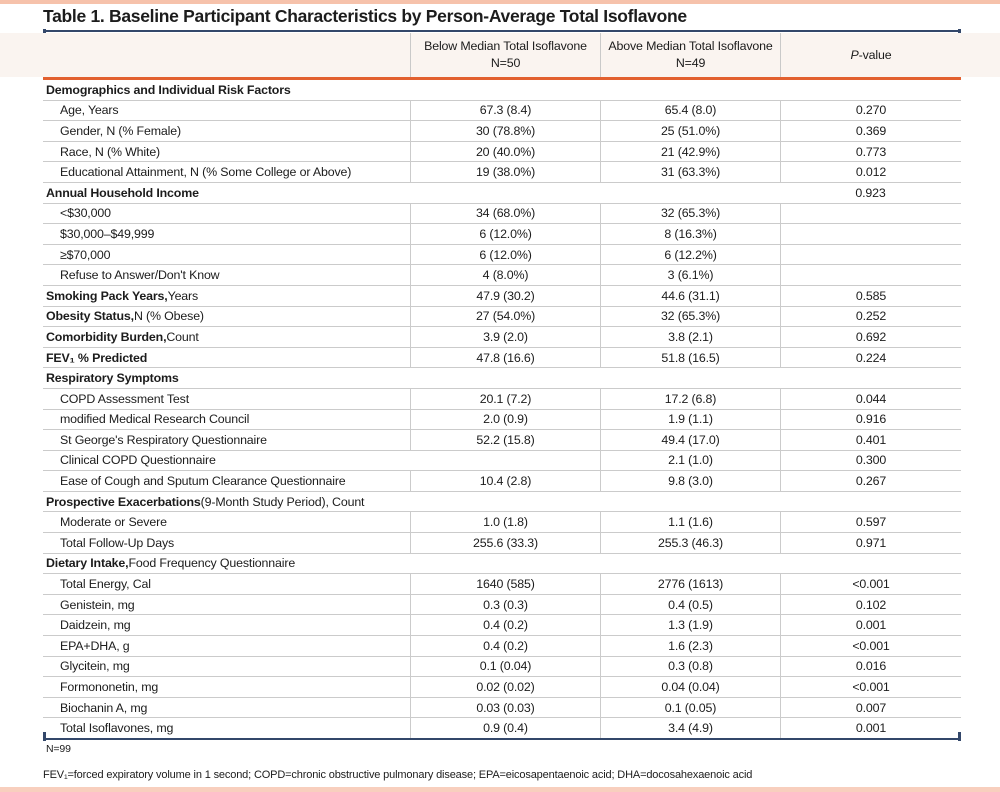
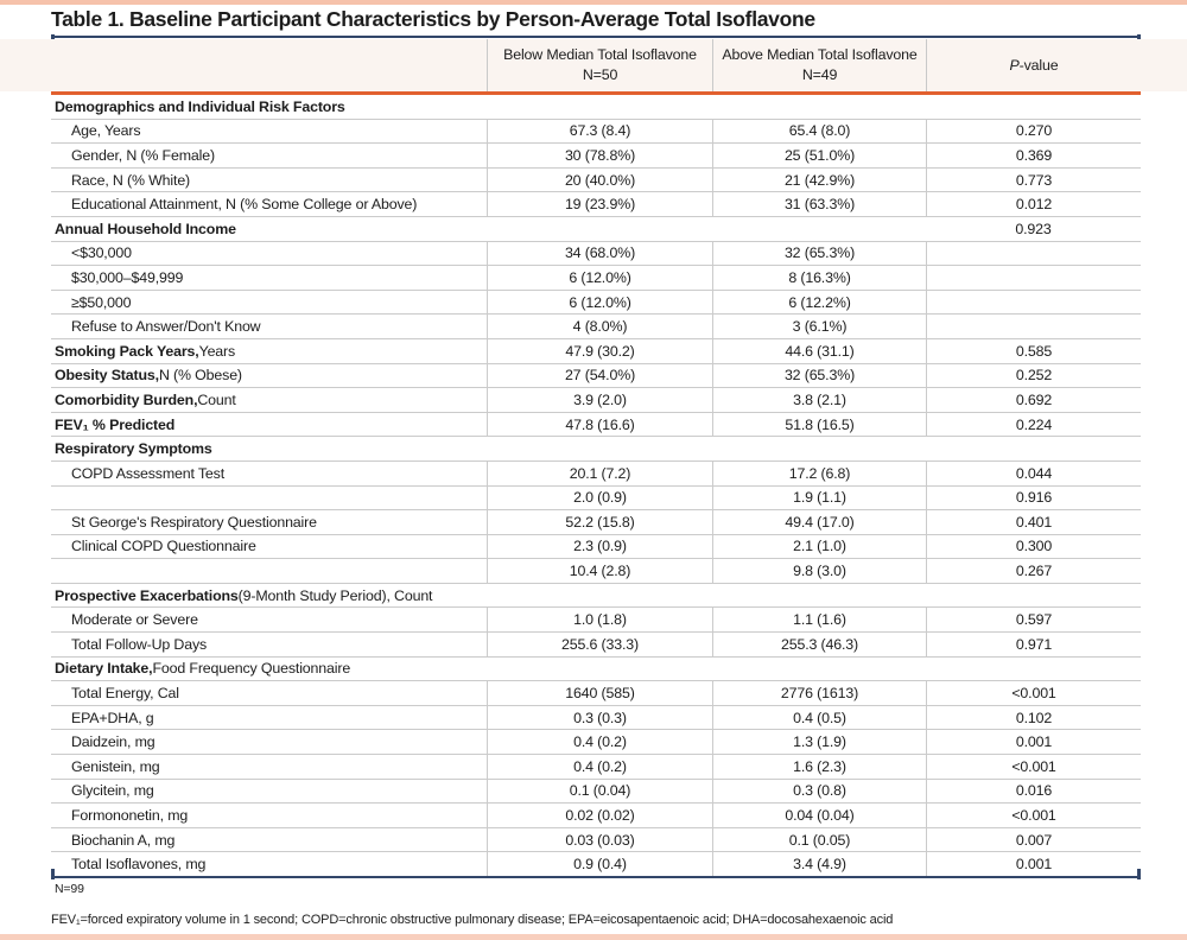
  Table 1. Baseline Participant Characteristics by Person-Average Total Isoflavone
  Below Median Total Isoflavone
  N=50
  Above Median Total Isoflavone
  N=49
  P-value
  Demographics and Individual Risk Factors
  Age, Years
  67.3 (8.4)
  65.4 (8.0)
  0.270
  Gender, N (% Female)
  30 (78.8%)
  25 (51.0%)
  0.369
  Race, N (% White)
  20 (40.0%)
  21 (42.9%)
  0.773
  Educational Attainment, N (% Some College or Above)
- 19 (38.0%)
+ 19 (23.9%)
  31 (63.3%)
  0.012
  Annual Household Income
  0.923
  <$30,000
  34 (68.0%)
  32 (65.3%)
  $30,000–$49,999
  6 (12.0%)
  8 (16.3%)
- ≥$70,000
+ ≥$50,000
  6 (12.0%)
  6 (12.2%)
  Refuse to Answer/Don't Know
  4 (8.0%)
  3 (6.1%)
  Smoking Pack Years,
  Years
  47.9 (30.2)
  44.6 (31.1)
  0.585
  Obesity Status,
  N (% Obese)
  27 (54.0%)
  32 (65.3%)
  0.252
  Comorbidity Burden,
  Count
  3.9 (2.0)
  3.8 (2.1)
  0.692
  FEV₁ % Predicted
  47.8 (16.6)
  51.8 (16.5)
  0.224
  Respiratory Symptoms
  COPD Assessment Test
  20.1 (7.2)
  17.2 (6.8)
  0.044
- modified Medical Research Council
  2.0 (0.9)
  1.9 (1.1)
  0.916
  St George's Respiratory Questionnaire
  52.2 (15.8)
  49.4 (17.0)
  0.401
  Clinical COPD Questionnaire
+ 2.3 (0.9)
  2.1 (1.0)
  0.300
- Ease of Cough and Sputum Clearance Questionnaire
  10.4 (2.8)
  9.8 (3.0)
  0.267
  Prospective Exacerbations
  (9-Month Study Period), Count
  Moderate or Severe
  1.0 (1.8)
  1.1 (1.6)
  0.597
  Total Follow-Up Days
  255.6 (33.3)
  255.3 (46.3)
  0.971
  Dietary Intake,
  Food Frequency Questionnaire
  Total Energy, Cal
  1640 (585)
  2776 (1613)
  <0.001
- Genistein, mg
+ EPA+DHA, g
  0.3 (0.3)
  0.4 (0.5)
  0.102
  Daidzein, mg
  0.4 (0.2)
  1.3 (1.9)
  0.001
- EPA+DHA, g
+ Genistein, mg
  0.4 (0.2)
  1.6 (2.3)
  <0.001
  Glycitein, mg
  0.1 (0.04)
  0.3 (0.8)
  0.016
  Formononetin, mg
  0.02 (0.02)
  0.04 (0.04)
  <0.001
  Biochanin A, mg
  0.03 (0.03)
  0.1 (0.05)
  0.007
  Total Isoflavones, mg
  0.9 (0.4)
  3.4 (4.9)
  0.001
  N=99
  FEV₁=forced expiratory volume in 1 second; COPD=chronic obstructive pulmonary disease; EPA=eicosapentaenoic acid; DHA=docosahexaenoic acid
